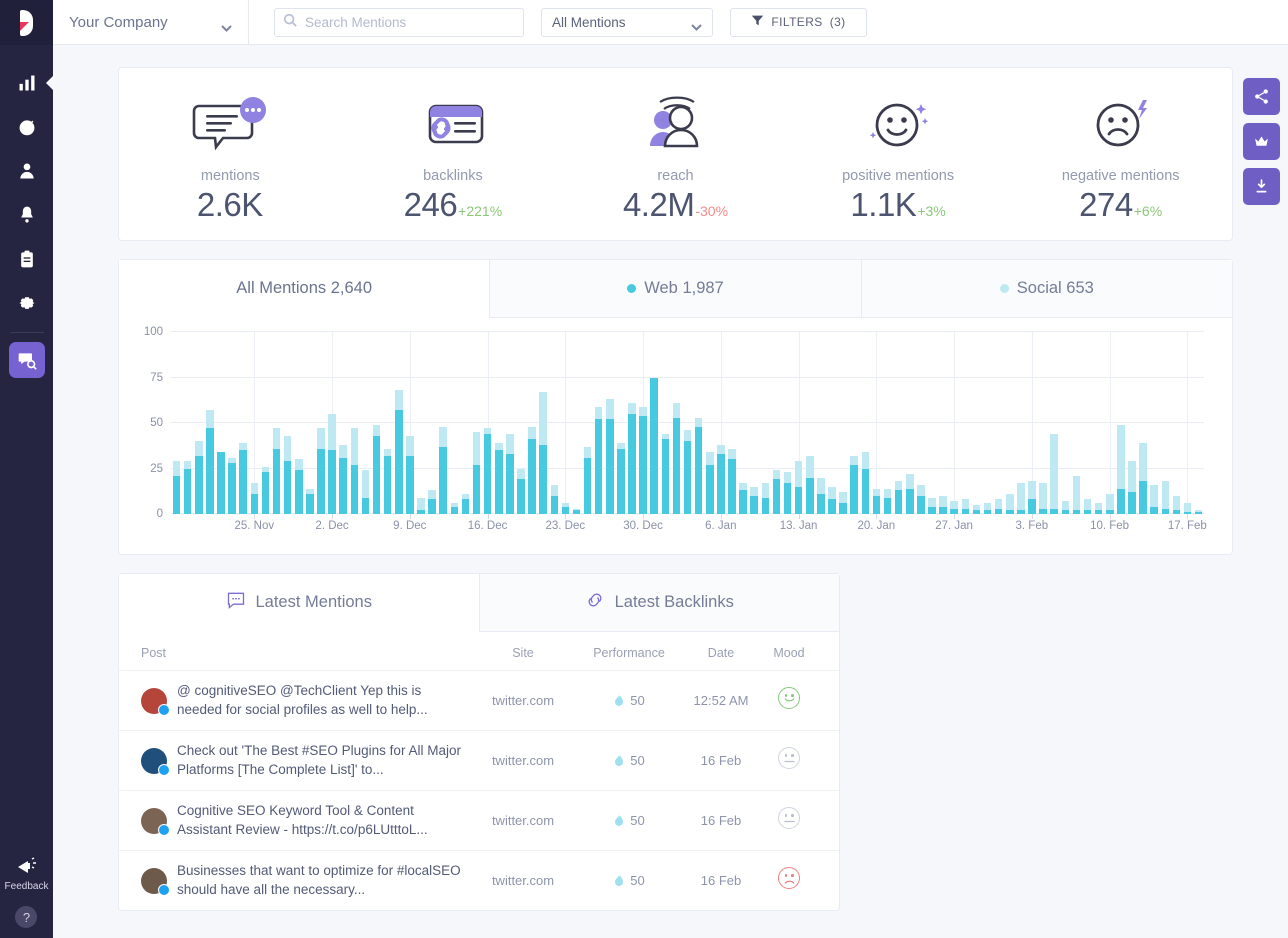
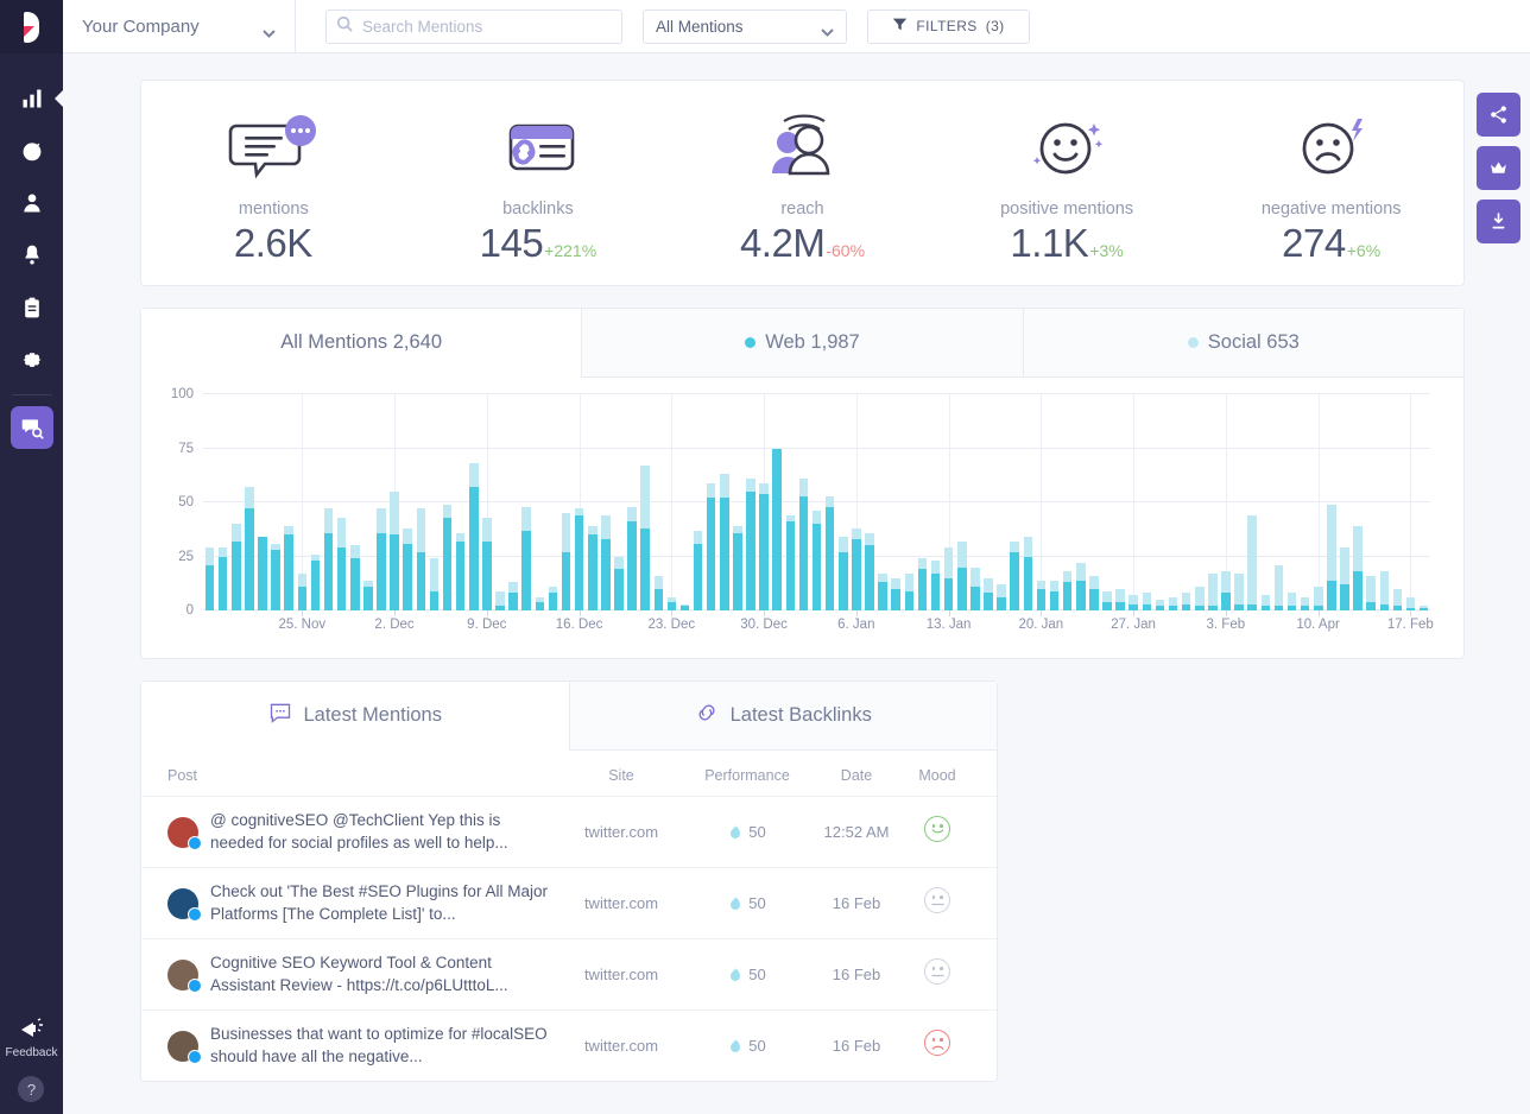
  Feedback
  ?
  Your Company
  Search Mentions
  All Mentions
  FILTERS
  (3)
  mentions
  2.6K
  backlinks
- 246
+ 145
  +221%
  reach
  4.2M
- -30%
+ -60%
  positive mentions
  1.1K
  +3%
  negative mentions
  274
  +6%
  All Mentions 2,640
  Web 1,987
  Social 653
  0
  25
  50
  75
  100
  25. Nov
  2. Dec
  9. Dec
  16. Dec
  23. Dec
  30. Dec
  6. Jan
  13. Jan
  20. Jan
  27. Jan
  3. Feb
- 10. Feb
+ 10. Apr
  17. Feb
  Latest Mentions
  Latest Backlinks
  Post
  Site
  Performance
  Date
  Mood
  @ cognitiveSEO @TechClient Yep this is needed for social profiles as well to help...
  twitter.com
  50
  12:52 AM
  Check out 'The Best #SEO Plugins for All Major Platforms [The Complete List]' to...
  twitter.com
  50
  16 Feb
  Cognitive SEO Keyword Tool & Content Assistant Review - https://t.co/p6LUtttoL...
  twitter.com
  50
  16 Feb
- Businesses that want to optimize for #localSEO should have all the necessary...
+ Businesses that want to optimize for #localSEO should have all the negative...
  twitter.com
  50
  16 Feb
